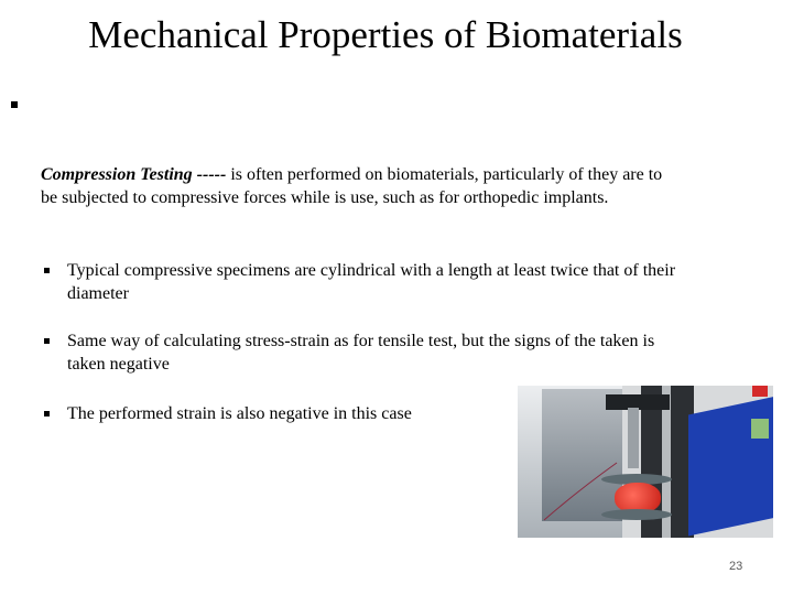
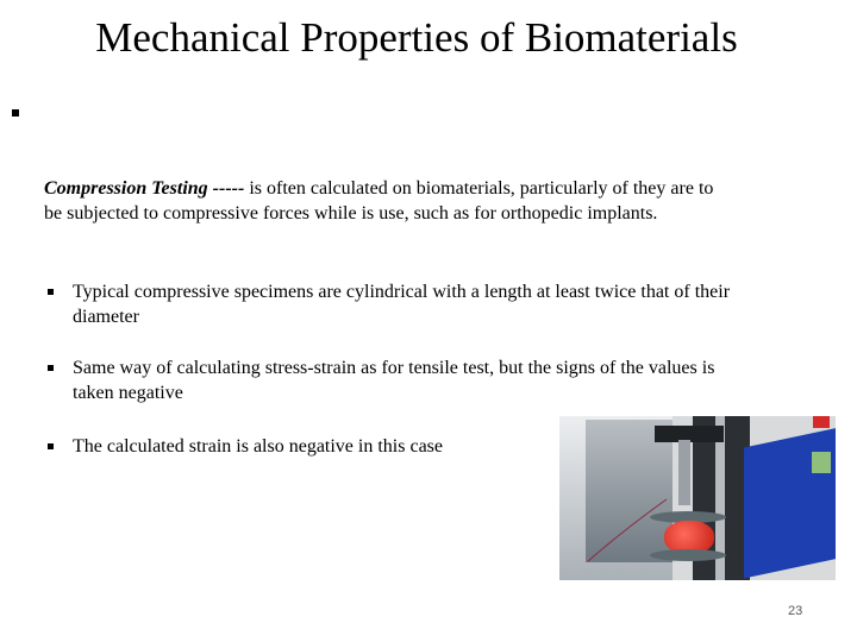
  Mechanical Properties of Biomaterials
- Compression Testing ----- is often performed on biomaterials, particularly of they are to be subjected to compressive forces while is use, such as for orthopedic implants.
+ Compression Testing ----- is often calculated on biomaterials, particularly of they are to be subjected to compressive forces while is use, such as for orthopedic implants.
  Typical compressive specimens are cylindrical with a length at least twice that of their diameter
- Same way of calculating stress-strain as for tensile test, but the signs of the taken is taken negative
+ Same way of calculating stress-strain as for tensile test, but the signs of the values is taken negative
- The performed strain is also negative in this case
+ The calculated strain is also negative in this case
  23
